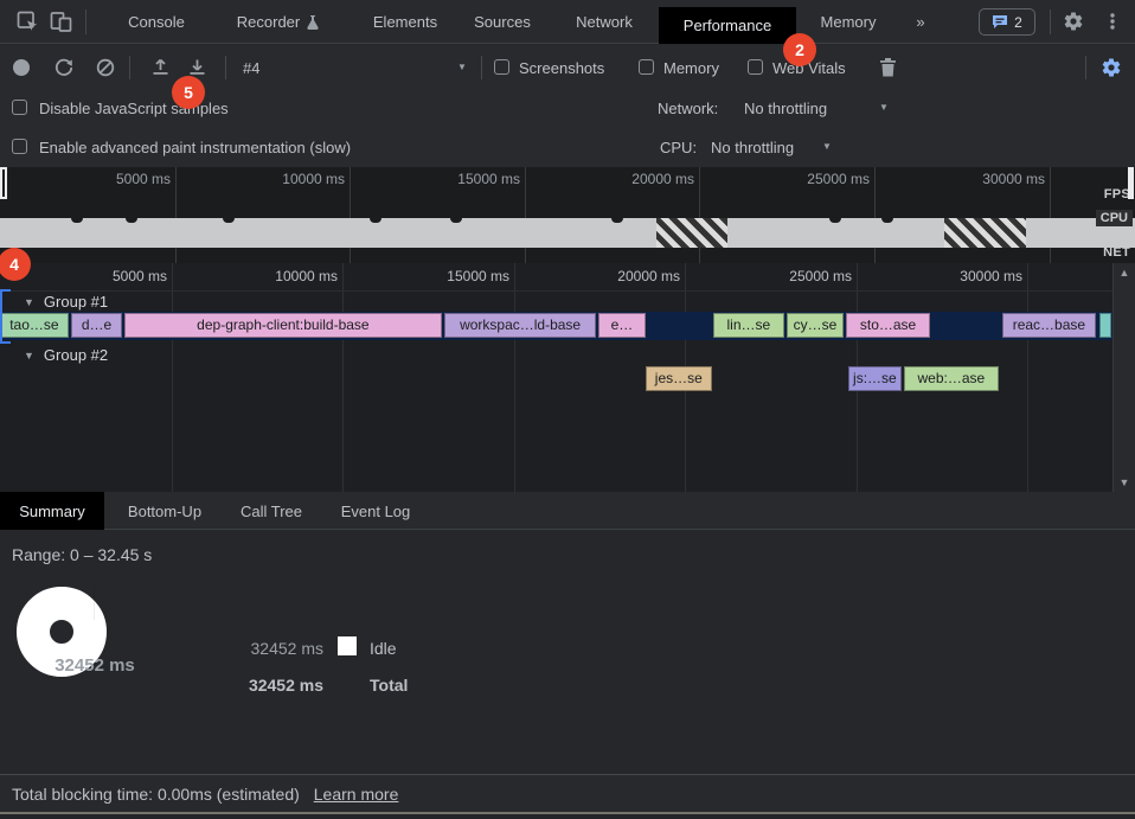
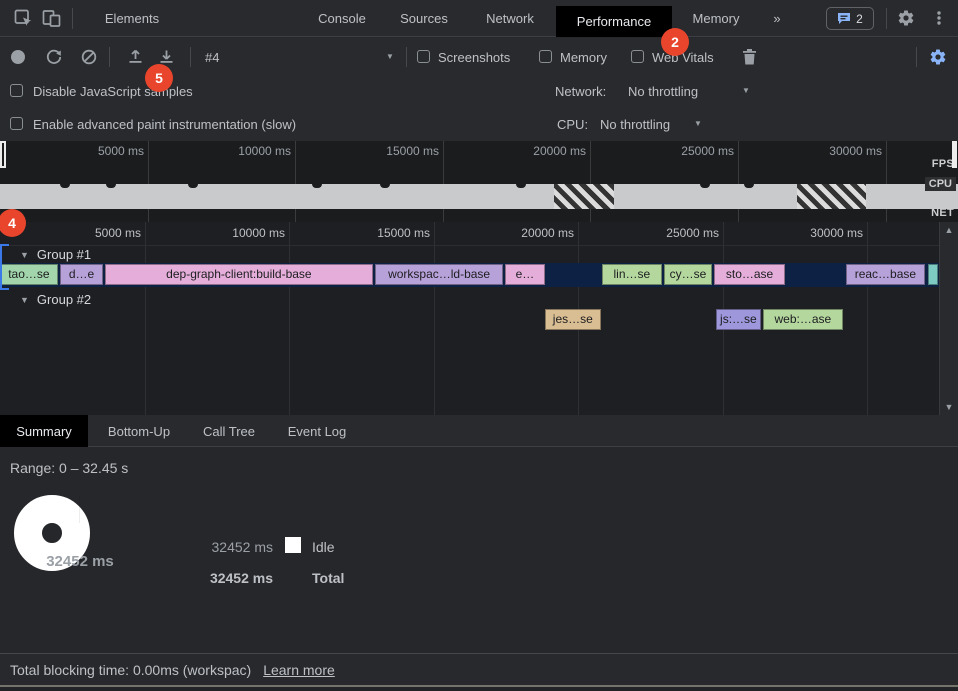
- Console
+ Elements
- Recorder
- Elements
+ Console
  Sources
  Network
  Performance
  Memory
  »
  2
  #4
  ▼
  Screenshots
  Memory
  Web Vitals
  Disable JavaScript smples
  Enable advanced paint instrumentation (slow)
  Network:
  No throttling
  ▼
  CPU:
  No throttling
  ▼
  5000 ms
  10000 ms
  15000 ms
  20000 ms
  25000 ms
  30000 ms
  FPS
  CPU
  NET
  5000 ms
  10000 ms
  15000 ms
  20000 ms
  25000 ms
  30000 ms
  ▼
  Group #1
  tao…se
  d…e
  dep-graph-client:build-base
  workspac…ld-base
  e…
  lin…se
  cy…se
  sto…ase
  reac…base
  ▼
  Group #2
  jes…se
  js:…se
  web:…ase
  ▲
  ▼
  Summary
  Bottom-Up
  Call Tree
  Event Log
  Range: 0 – 32.45 s
  32452 ms
  32452 ms
  Idle
  32452 ms
  Total
- Total blocking time: 0.00ms (estimated)
+ Total blocking time: 0.00ms (workspac)
  Learn more
  2
  5
  4
